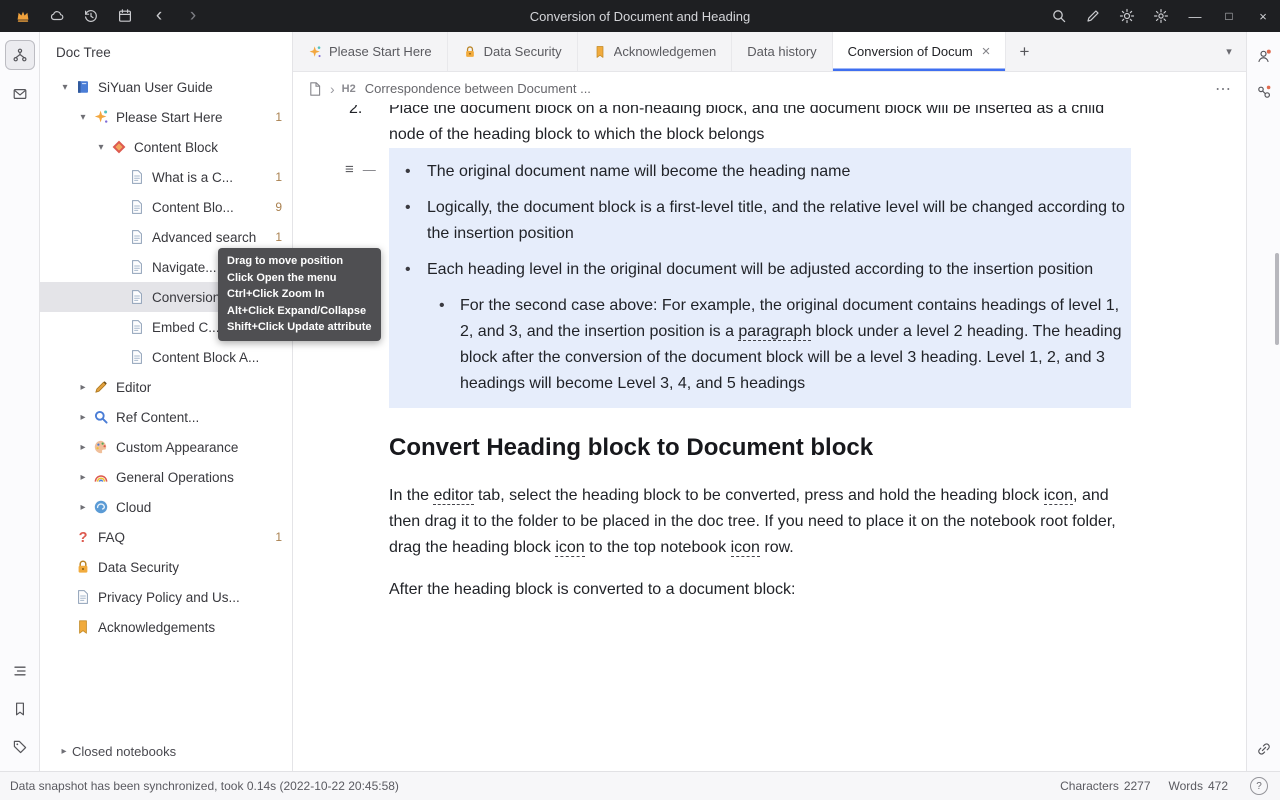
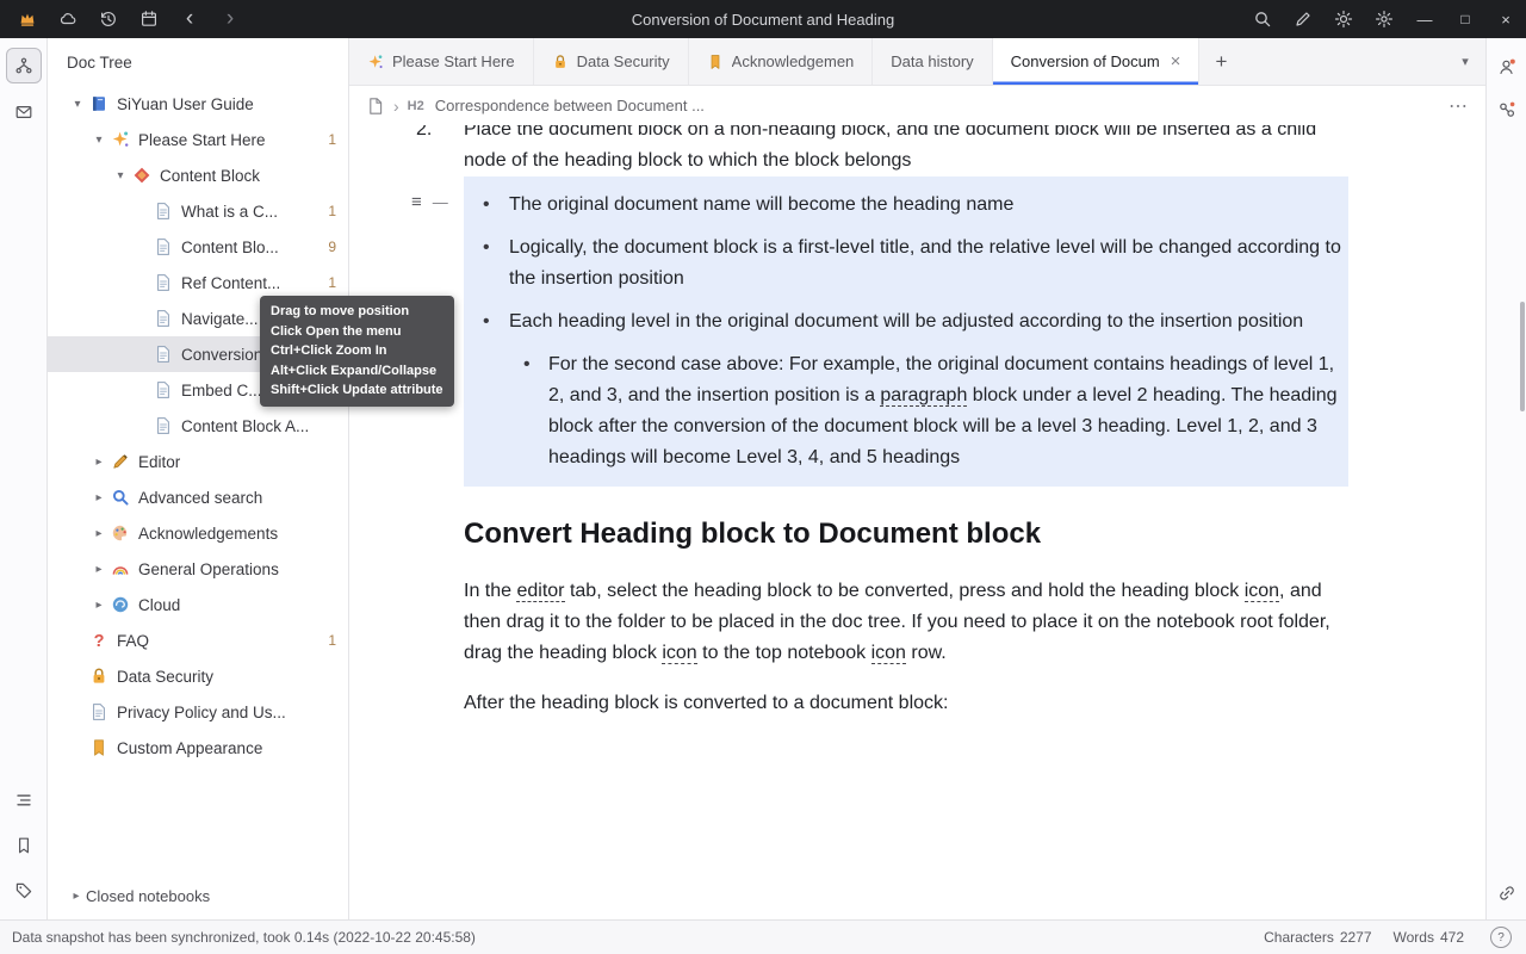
  ‹
  ›
  Conversion of Document and Heading
  —
  □
  ×
  Doc Tree
  ▾
  SiYuan User Guide
  ▾
  Please Start Here
  1
  ▾
  Content Block
  What is a C...
  1
  Content Blo...
  9
- Advanced search
+ Ref Content...
  1
  Navigate...
  Embed C..
  Content Block A...
  ▸
  Editor
  ▸
- Ref Content...
+ Advanced search
  ▸
- Custom Appearance
+ Acknowledgements
  ▸
  General Operations
  ▸
  Cloud
  FAQ
  1
  Data Security
  Privacy Policy and Us...
- Acknowledgements
+ Custom Appearance
  ▸
  Closed notebooks
  Please Start Here
  Data Security
  Acknowledgemen
  Data history
  Conversion of Docum
  ×
  +
  ▾
  ›
  H2
  Correspondence between Document ...
  ⋯
  2.
  Place the document block on a non-heading block, and the document block will be inserted as a child node of the heading block to which the block belongs
  ≡
  —
  The original document name will become the heading name
  Logically, the document block is a first-level title, and the relative level will be changed according to the insertion position
  Each heading level in the original document will be adjusted according to the insertion position
  For the second case above: For example, the original document contains headings of level 1, 2, and 3, and the insertion position is a paragraph block under a level 2 heading. The heading block after the conversion of the document block will be a level 3 heading. Level 1, 2, and 3 headings will become Level 3, 4, and 5 headings
  Convert Heading block to Document block
  In the editor tab, select the heading block to be converted, press and hold the heading block icon, and then drag it to the folder to be placed in the doc tree. If you need to place it on the notebook root folder, drag the heading block icon to the top notebook icon row.
  After the heading block is converted to a document block:
  Drag to move position
  Click Open the menu
  Ctrl+Click Zoom In
  Alt+Click Expand/Collapse
  Shift+Click Update attribute
  Data snapshot has been synchronized, took 0.14s (2022-10-22 20:45:58)
  Characters
  2277
  Words
  472
  ?
